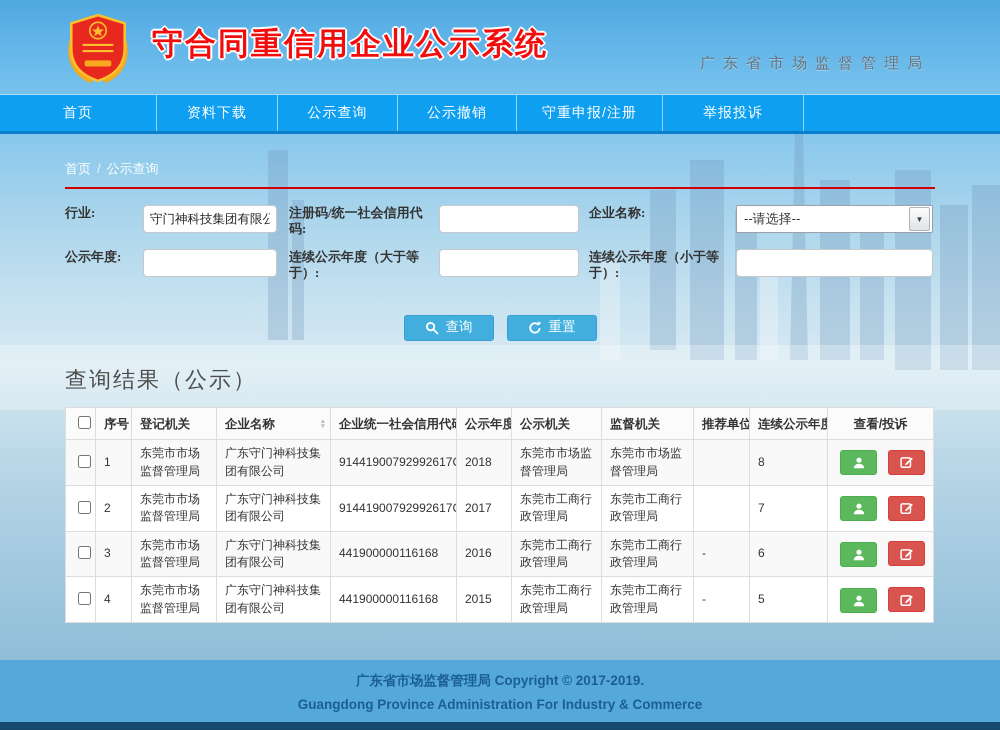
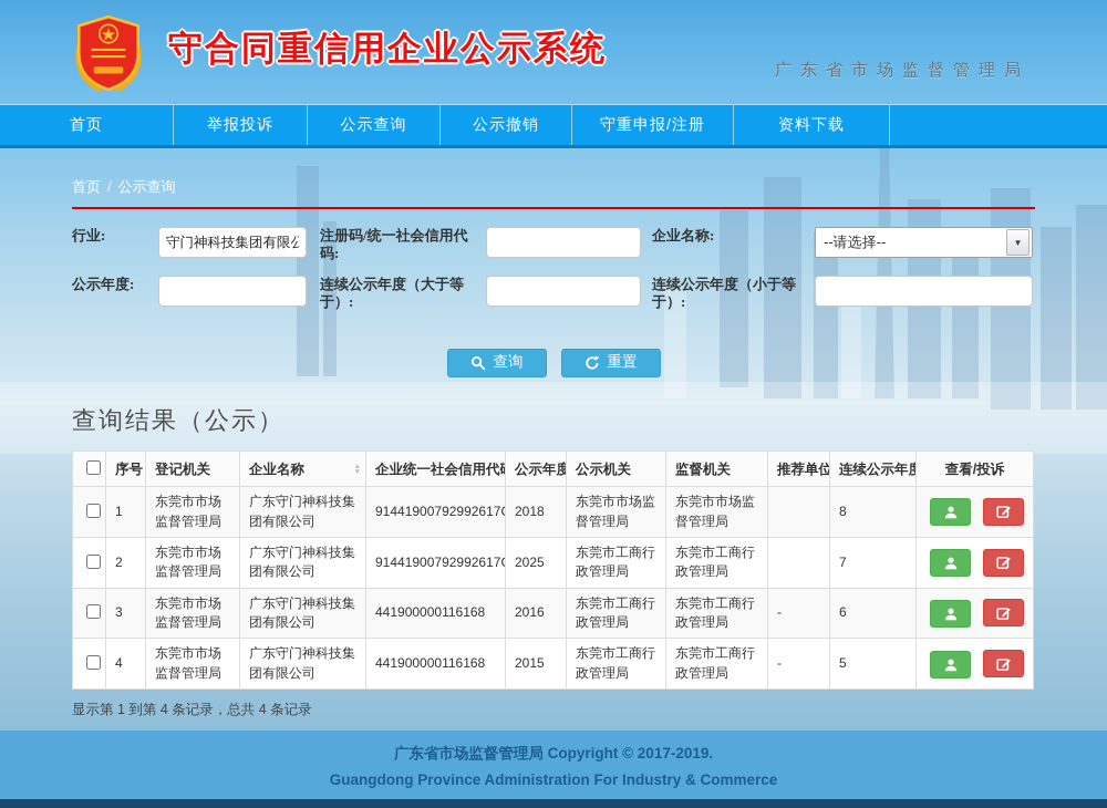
  守合同重信用企业公示系统
  广东省市场监督管理局
  首页
- 资料下载
+ 举报投诉
  公示查询
  公示撤销
  守重申报/注册
- 举报投诉
+ 资料下载
  首页 / 公示查询
  行业:
  守门神科技集团有限公
  注册码/统一社会信用代码:
  企业名称:
  --请选择--
  ▼
  公示年度:
  连续公示年度（大于等于）:
  连续公示年度（小于等于）:
  查询
  重置
  查询结果（公示）
  	序号	登记机关	企业名称	企业统一社会信用代	公示年度	公示机关	监督机关	推荐单位	连续公示年	查看/投诉
  	1	东莞市市场监督管理局	广东守门神科技集团有限公司	91441900792992617	2018	东莞市市场监督管理局	东莞市市场监督管理局		8
- 	2	东莞市市场监督管理局	广东守门神科技集团有限公司	91441900792992617	2017	东莞市工商行政管理局	东莞市工商行政管理局		7
+ 	2	东莞市市场监督管理局	广东守门神科技集团有限公司	91441900792992617	2025	东莞市工商行政管理局	东莞市工商行政管理局		7
  	3	东莞市市场监督管理局	广东守门神科技集团有限公司	441900000116168	2016	东莞市工商行政管理局	东莞市工商行政管理局	-	6
  	4	东莞市市场监督管理局	广东守门神科技集团有限公司	441900000116168	2015	东莞市工商行政管理局	东莞市工商行政管理局	-	5
+ 显示第 1 到第 4 条记录，总共 4 条记录
  广东省市场监督管理局 Copyright © 2017-2019.
  Guangdong Province Administration For Industry & Commerce
